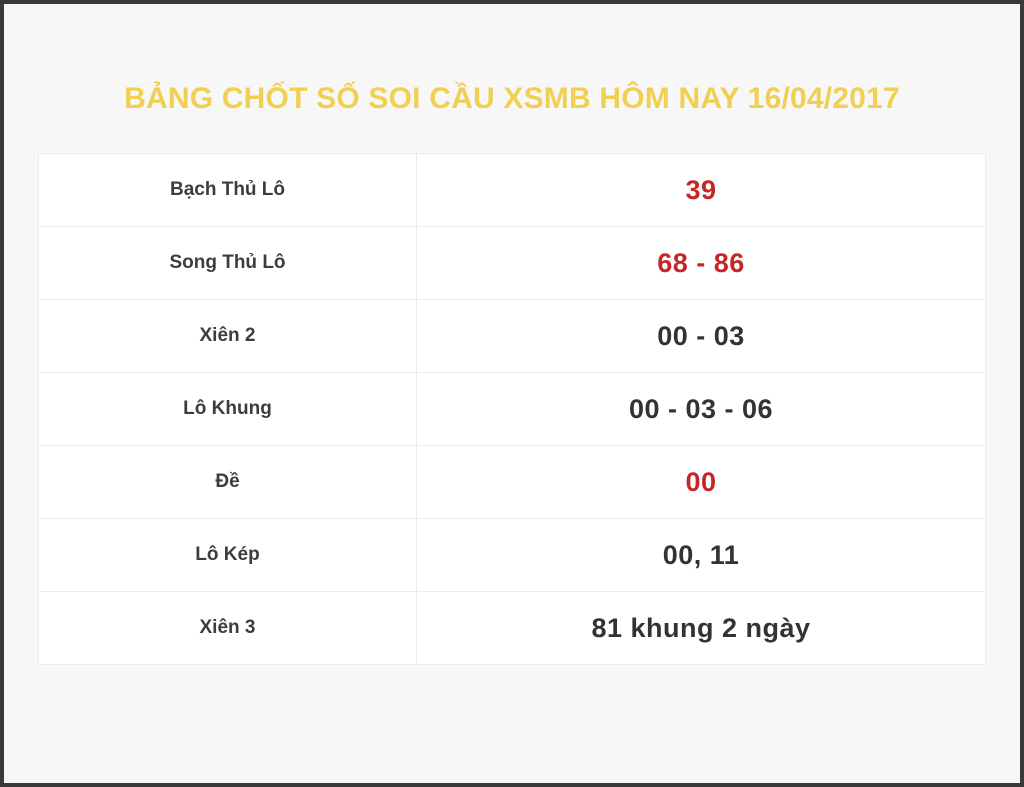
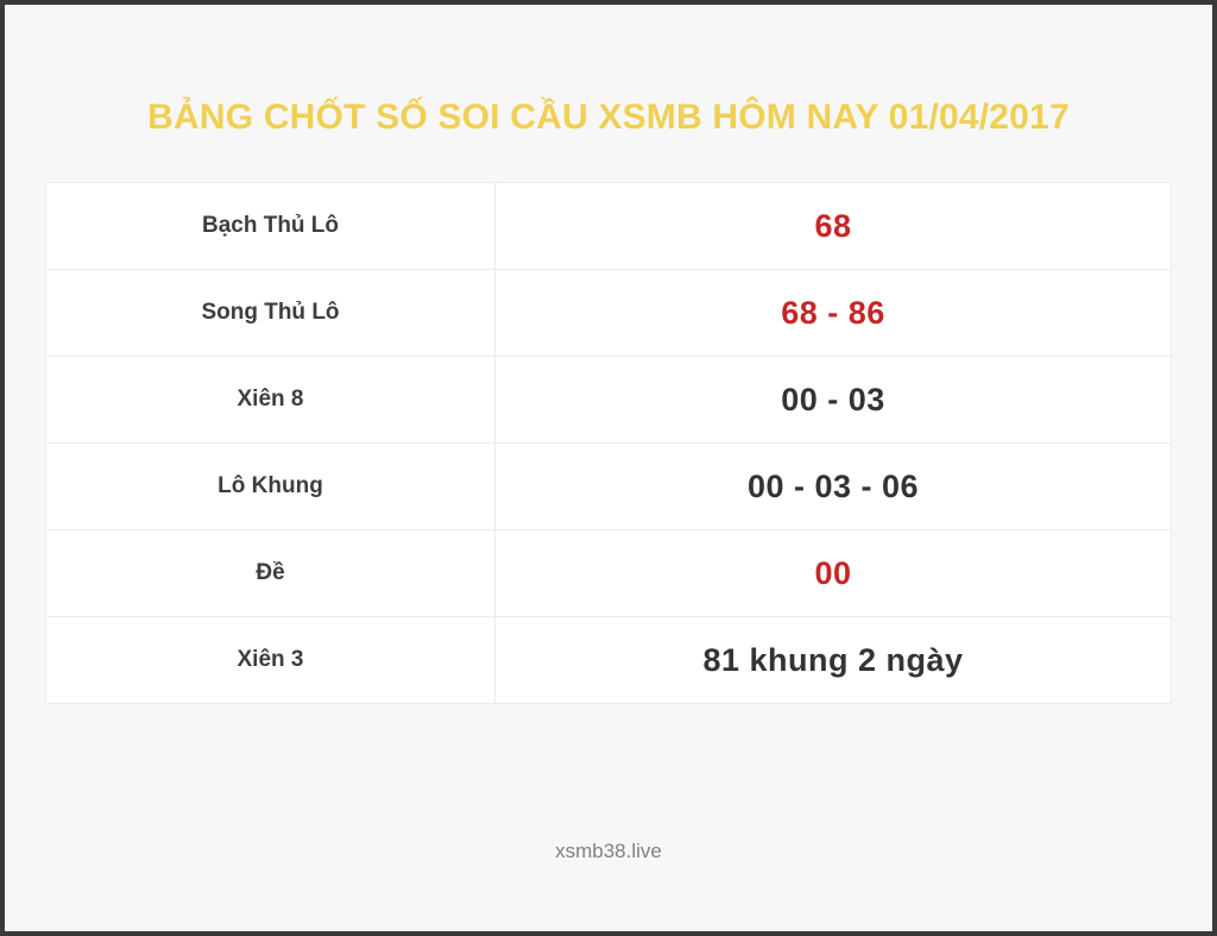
- BẢNG CHỐT SỐ SOI CẦU XSMB HÔM NAY 16/04/2017
+ BẢNG CHỐT SỐ SOI CẦU XSMB HÔM NAY 01/04/2017
- Bạch Thủ Lô	39
+ Bạch Thủ Lô	68
  Song Thủ Lô	68 - 86
- Xiên 2	00 - 03
+ Xiên 8	00 - 03
  Lô Khung	00 - 03 - 06
  Đề	00
- Lô Kép	00, 11
  Xiên 3	81 khung 2 ngày
+ xsmb38.live
